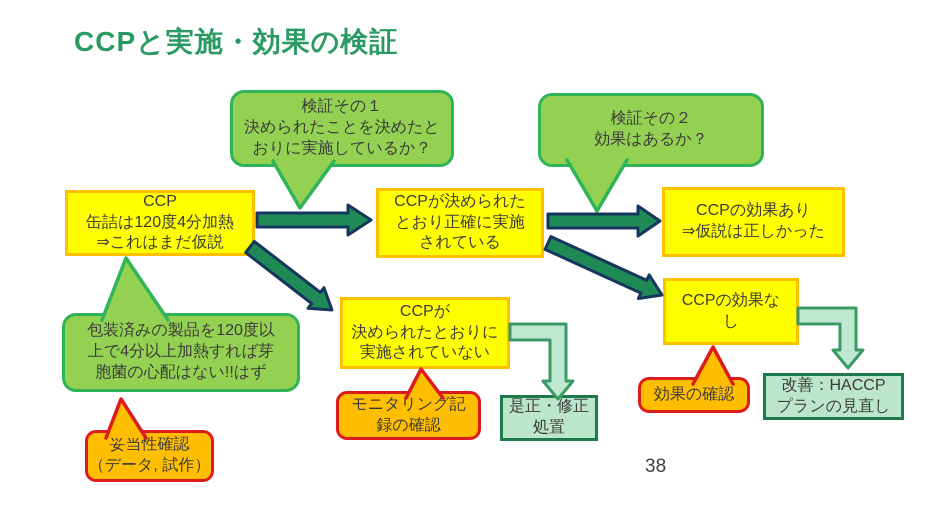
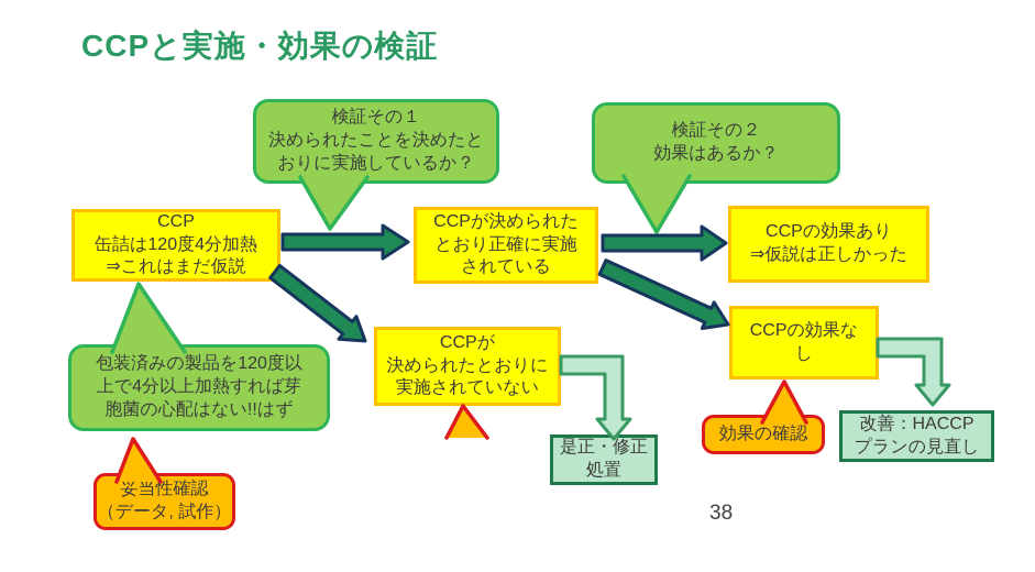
  CCPと実施・効果の検証
  検証その１
  決められたことを決めたと
  おりに実施しているか？
  検証その２
  効果はあるか？
  包装済みの製品を120度以
  上で4分以上加熱すれば芽
  胞菌の心配はない!!はず
  CCP
  缶詰は120度4分加熱
  ⇒これはまだ仮説
  CCPが決められた
  とおり正確に実施
  されている
  CCPの効果あり
  ⇒仮説は正しかった
  CCPが
  決められたとおりに
  実施されていない
  CCPの効果な
  し
  妥当性確認
  （データ, 試作）
- モニタリング記
- 録の確認
  効果の確認
  是正・修正
  処置
  改善：HACCP
  プランの見直し
  38
